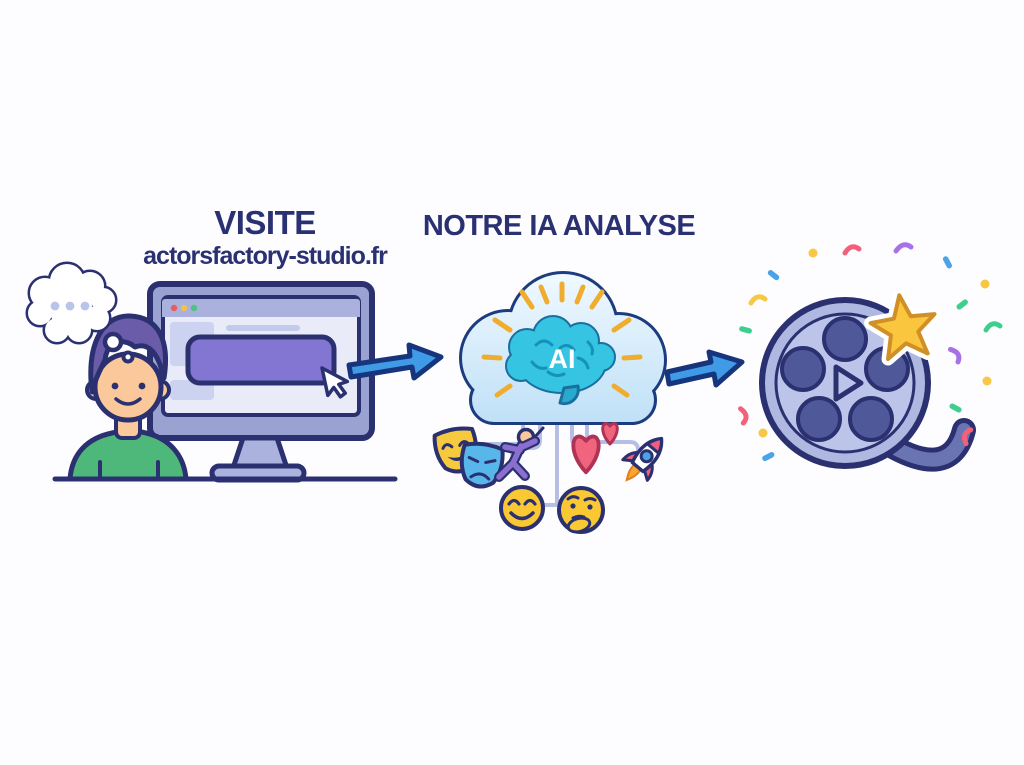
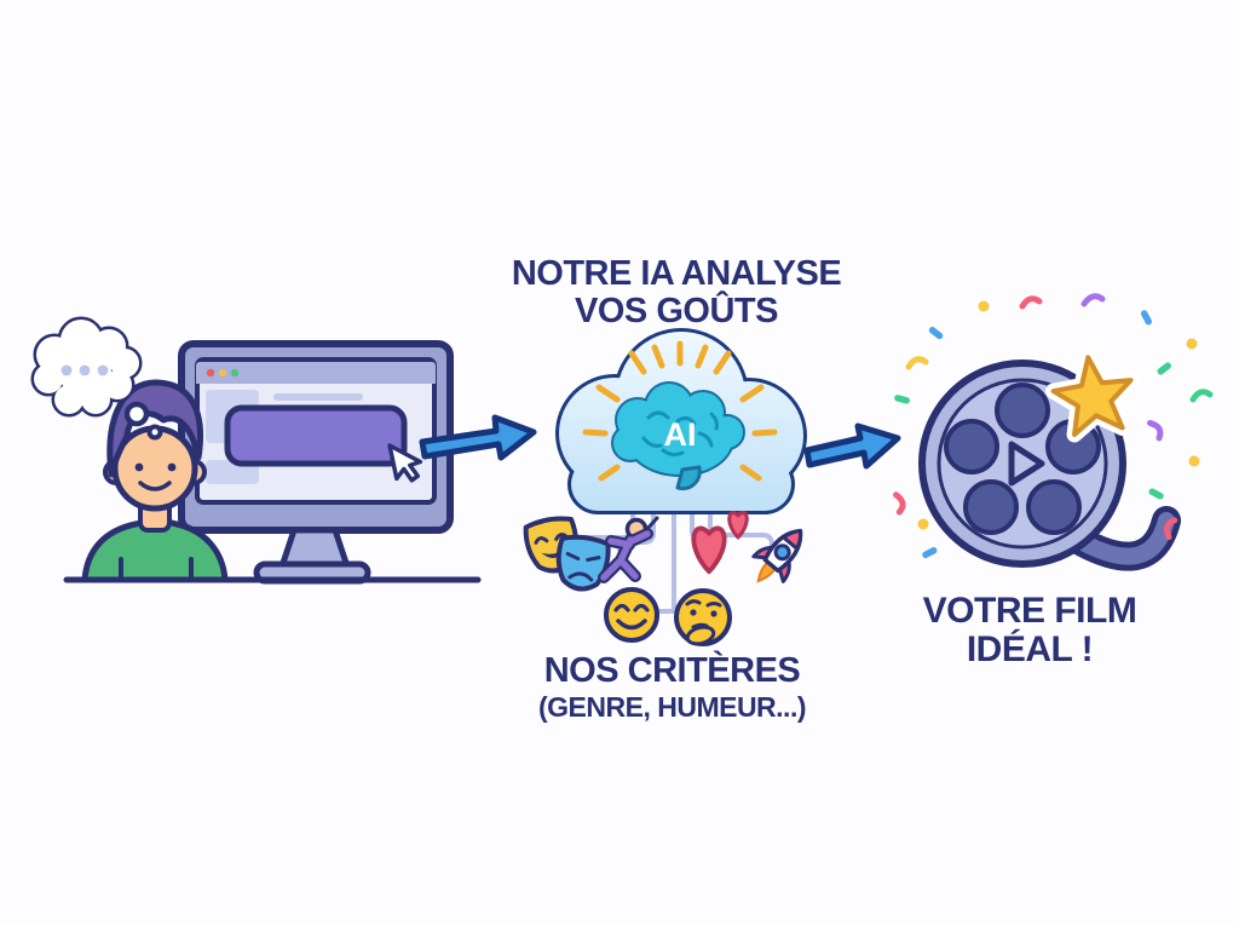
- VISITE
- actorsfactory-studio.fr
  NOTRE IA ANALYSE
+ VOS GOÛTS
  AI
+ NOS CRITÈRES
+ (GENRE, HUMEUR...)
+ VOTRE FILM
+ IDÉAL !
